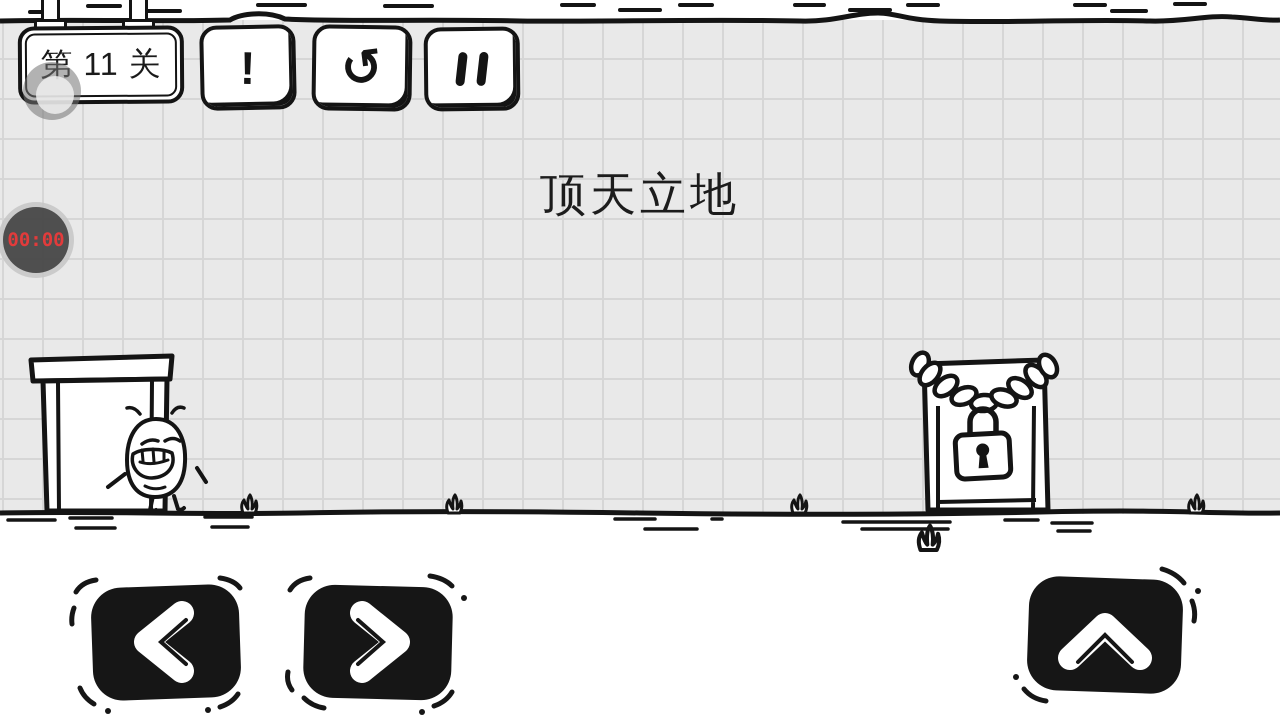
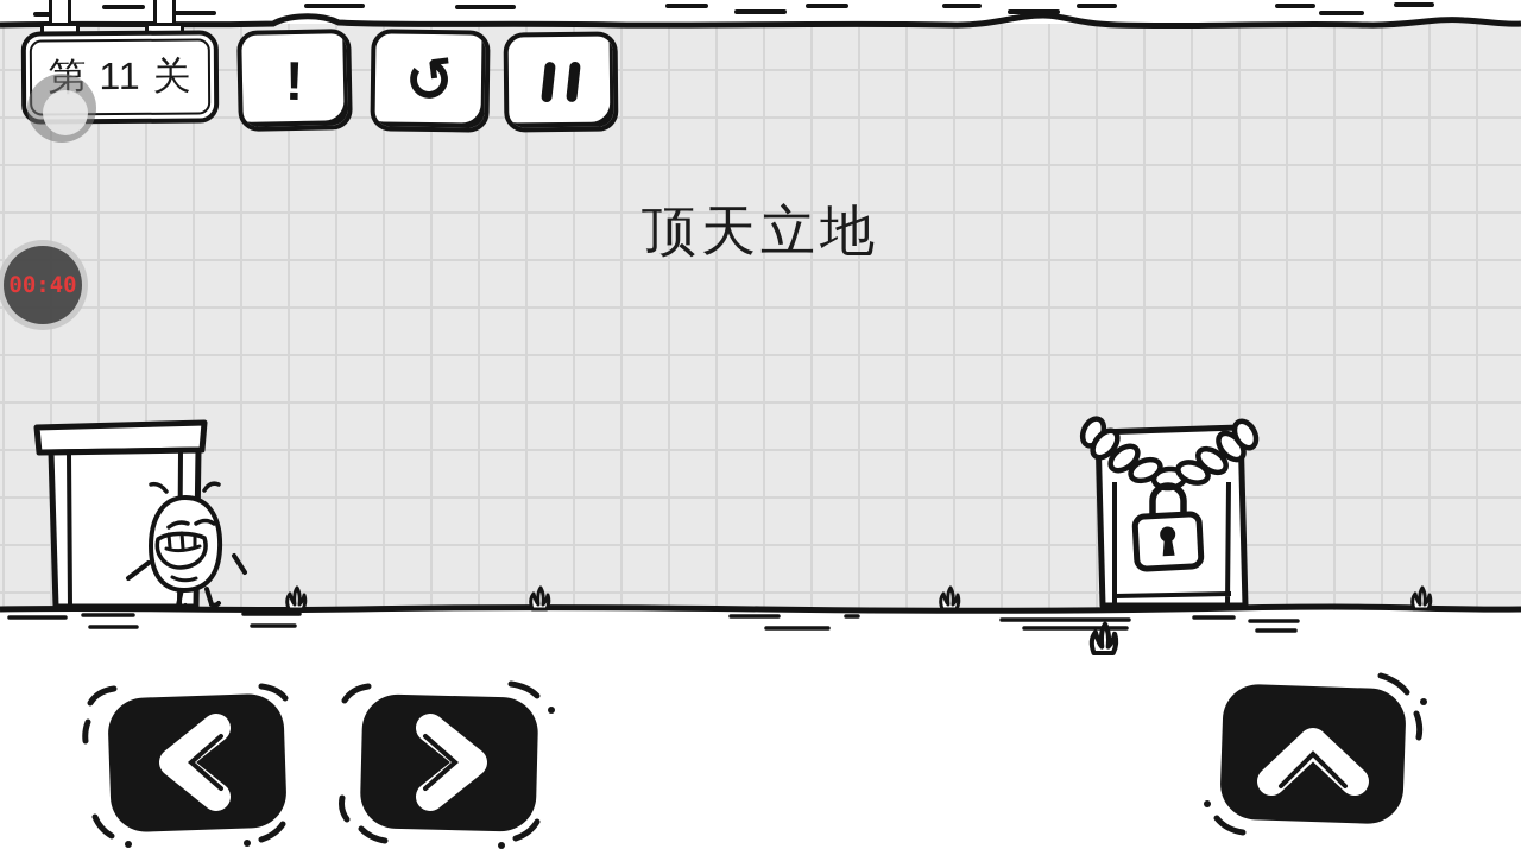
  第 11 关
- 00:00
+ 00:40
  顶天立地
